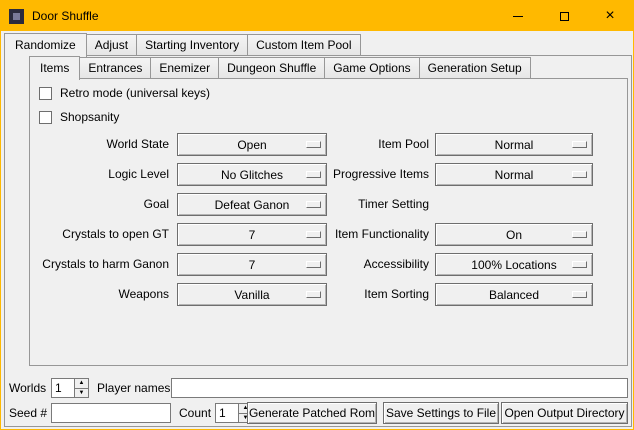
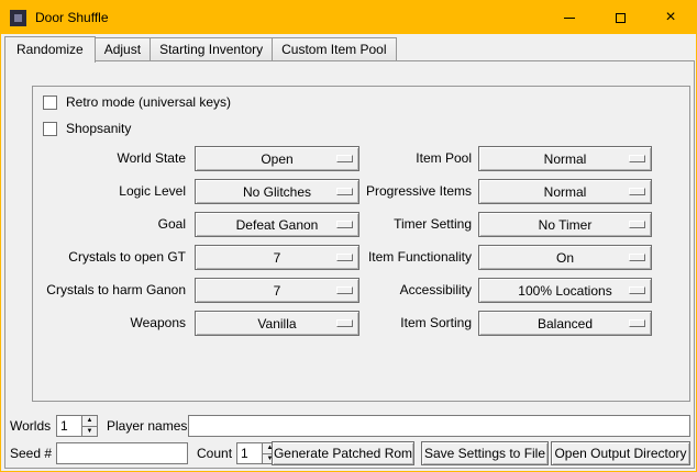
  Door Shuffle
  ×
  Randomize
  Adjust
  Starting Inventory
  Custom Item Pool
- Items
- Entrances
- Enemizer
- Dungeon Shuffle
- Game Options
- Generation Setup
  Retro mode (universal keys)
  Shopsanity
  World State
  Open
  Logic Level
  No Glitches
  Goal
  Defeat Ganon
  Crystals to open GT
  7
  Crystals to harm Ganon
  7
  Weapons
  Vanilla
  Item Pool
  Normal
  Progressive Items
  Normal
  Timer Setting
+ No Timer
  Item Functionality
  On
  Accessibility
  100% Locations
  Item Sorting
  Balanced
  Worlds
  1
  Player names
  Seed #
  Count
  1
  Generate Patched Rom
  Save Settings to File
  Open Output Directory
